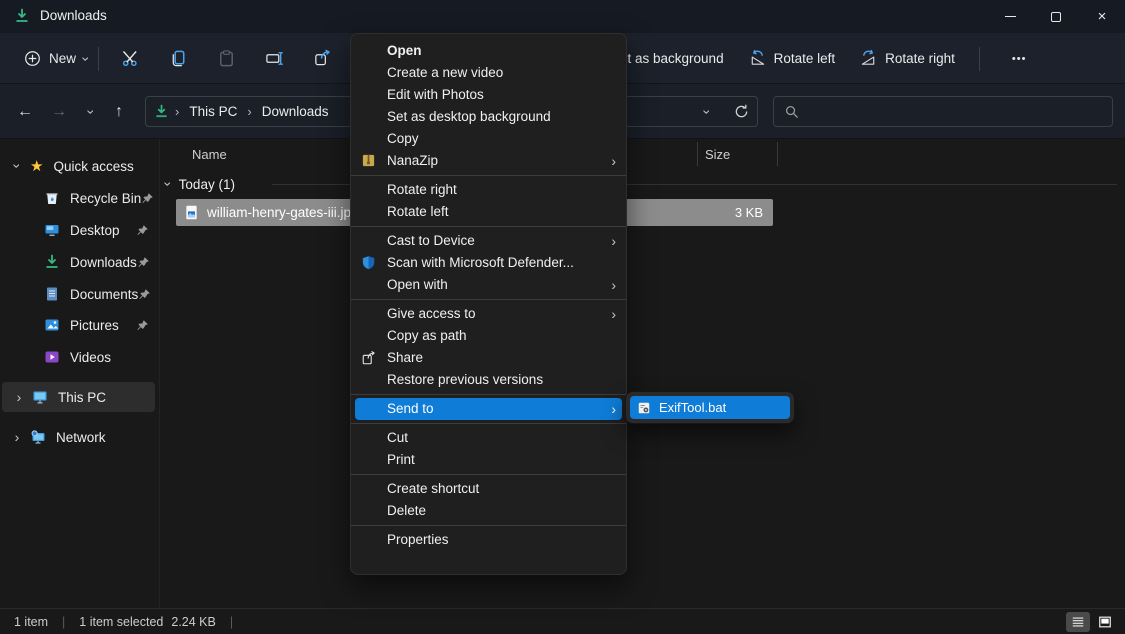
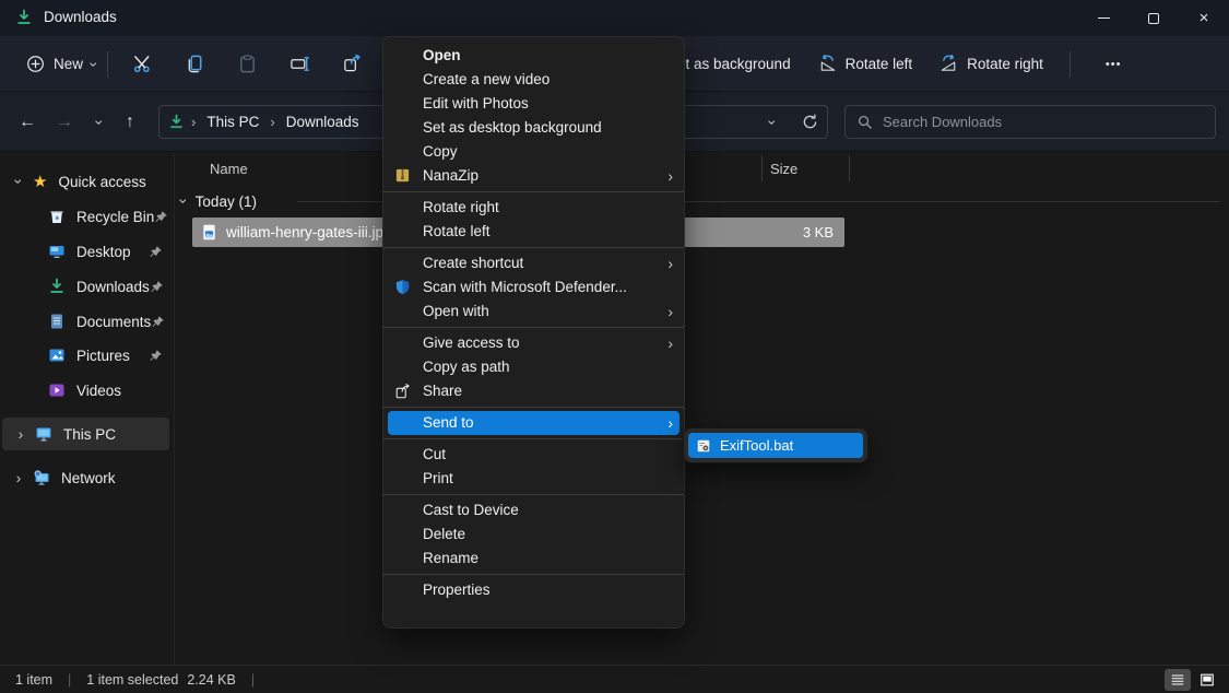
  Downloads
  ×
  New
  t as background
  Rotate left
  Rotate right
  •••
  ←
  →
  ↑
  ›
  This PC
  ›
  Downloads
+ Search Downloads
  ★
  Quick access
  Recycle Bin
  Desktop
  Downloads
  Documents
  Pictures
  Videos
  ›
  This PC
  ›
  Network
  Name
  Size
  Today (1)
  william-henry-gates-iii.jp
  3 KB
  1 item
  |
  1 item selected
  2.24 KB
  |
  Open
  Create a new video
  Edit with Photos
  Set as desktop background
  Copy
  NanaZip
  ›
  Rotate right
  Rotate left
- Cast to Device
+ Create shortcut
  ›
  Scan with Microsoft Defender...
  Open with
  ›
  Give access to
  ›
  Copy as path
  Share
- Restore previous versions
  Send to
  ›
  Cut
  Print
- Create shortcut
+ Cast to Device
  Delete
+ Rename
  Properties
  ExifTool.bat
